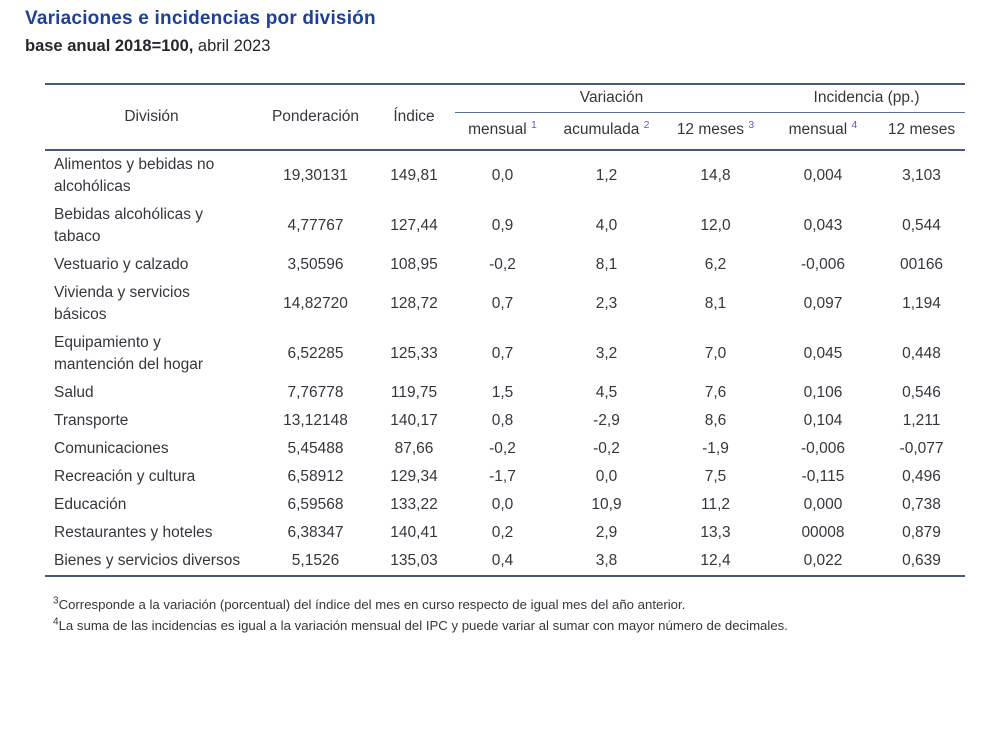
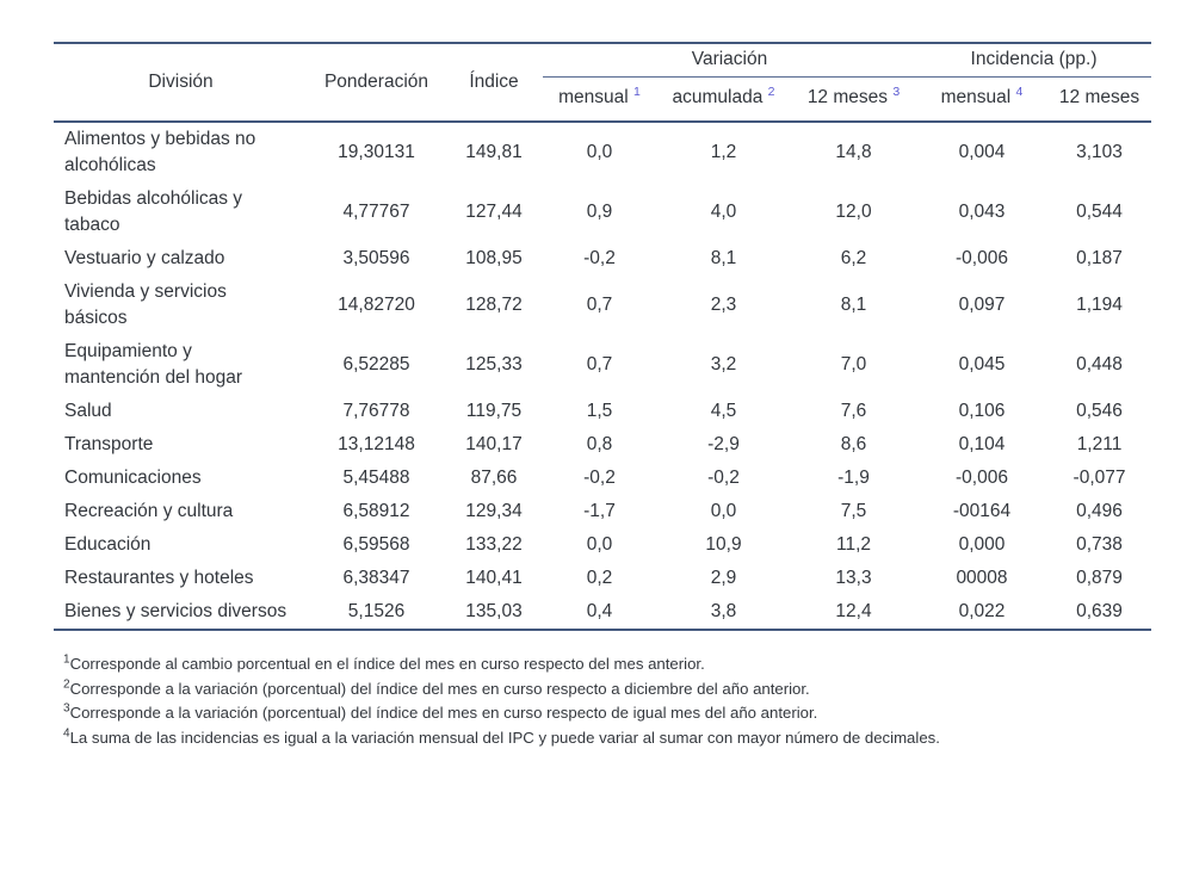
- Variaciones e incidencias por división
- base anual 2018=100, abril 2023
  División	Ponderación	Índice	Variación	Incidencia (pp.)
  mensual 1	acumulada 2	12 meses 3	mensual 4	12 meses
  Alimentos y bebidas no alcohólicas	19,30131	149,81	0,0	1,2	14,8	0,004	3,103
  Bebidas alcohólicas y tabaco	4,77767	127,44	0,9	4,0	12,0	0,043	0,544
- Vestuario y calzado	3,50596	108,95	-0,2	8,1	6,2	-0,006	00166
+ Vestuario y calzado	3,50596	108,95	-0,2	8,1	6,2	-0,006	0,187
  Vivienda y servicios básicos	14,82720	128,72	0,7	2,3	8,1	0,097	1,194
  Equipamiento y mantención del hogar	6,52285	125,33	0,7	3,2	7,0	0,045	0,448
  Salud	7,76778	119,75	1,5	4,5	7,6	0,106	0,546
  Transporte	13,12148	140,17	0,8	-2,9	8,6	0,104	1,211
  Comunicaciones	5,45488	87,66	-0,2	-0,2	-1,9	-0,006	-0,077
- Recreación y cultura	6,58912	129,34	-1,7	0,0	7,5	-0,115	0,496
+ Recreación y cultura	6,58912	129,34	-1,7	0,0	7,5	-00164	0,496
  Educación	6,59568	133,22	0,0	10,9	11,2	0,000	0,738
  Restaurantes y hoteles	6,38347	140,41	0,2	2,9	13,3	00008	0,879
  Bienes y servicios diversos	5,1526	135,03	0,4	3,8	12,4	0,022	0,639
+ 1Corresponde al cambio porcentual en el índice del mes en curso respecto del mes anterior.
+ 2Corresponde a la variación (porcentual) del índice del mes en curso respecto a diciembre del año anterior.
  3Corresponde a la variación (porcentual) del índice del mes en curso respecto de igual mes del año anterior.
  4La suma de las incidencias es igual a la variación mensual del IPC y puede variar al sumar con mayor número de decimales.
